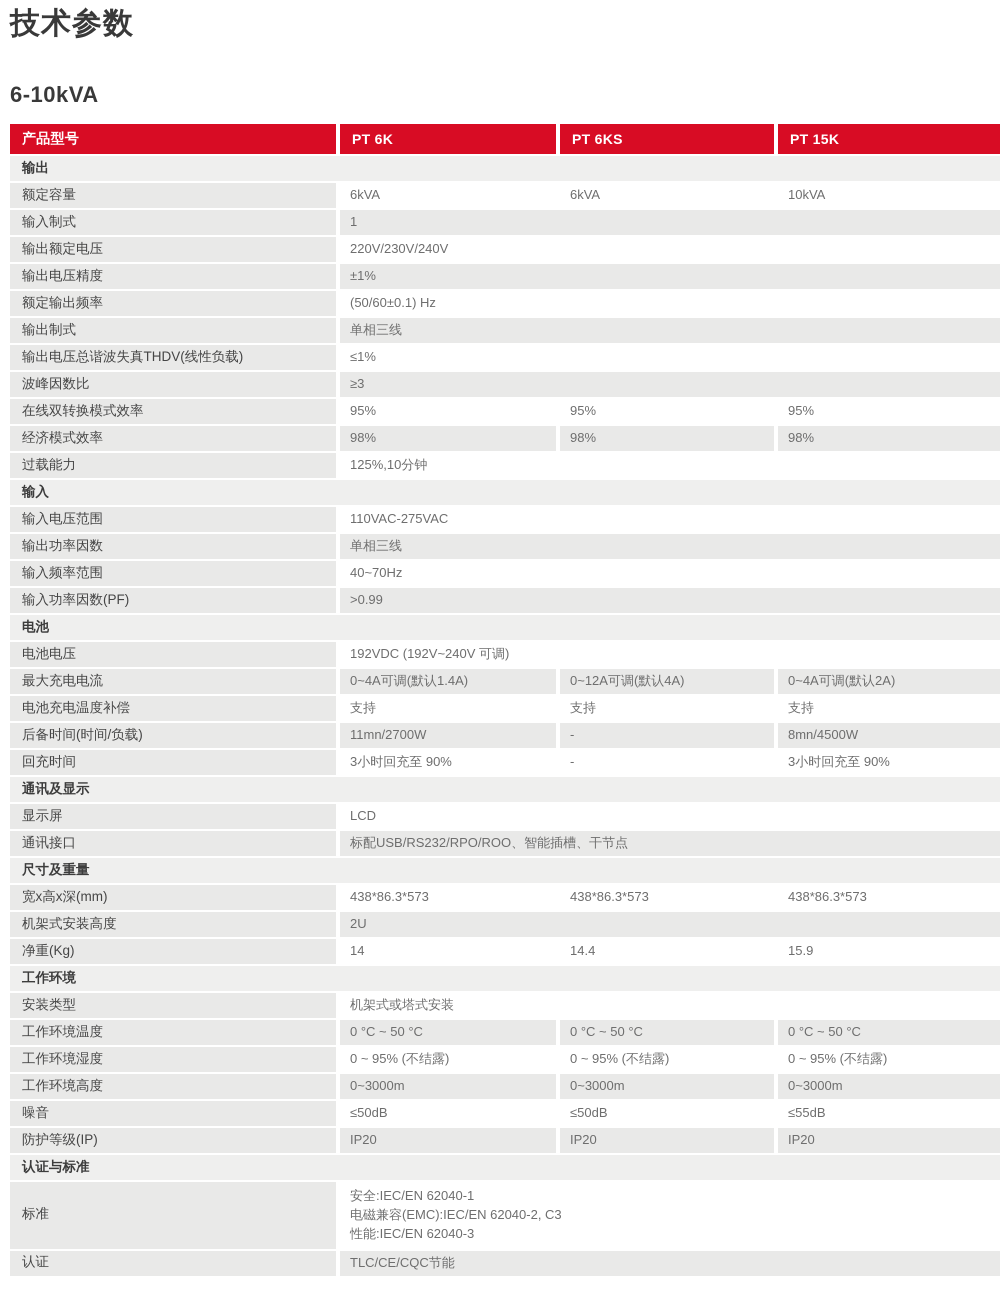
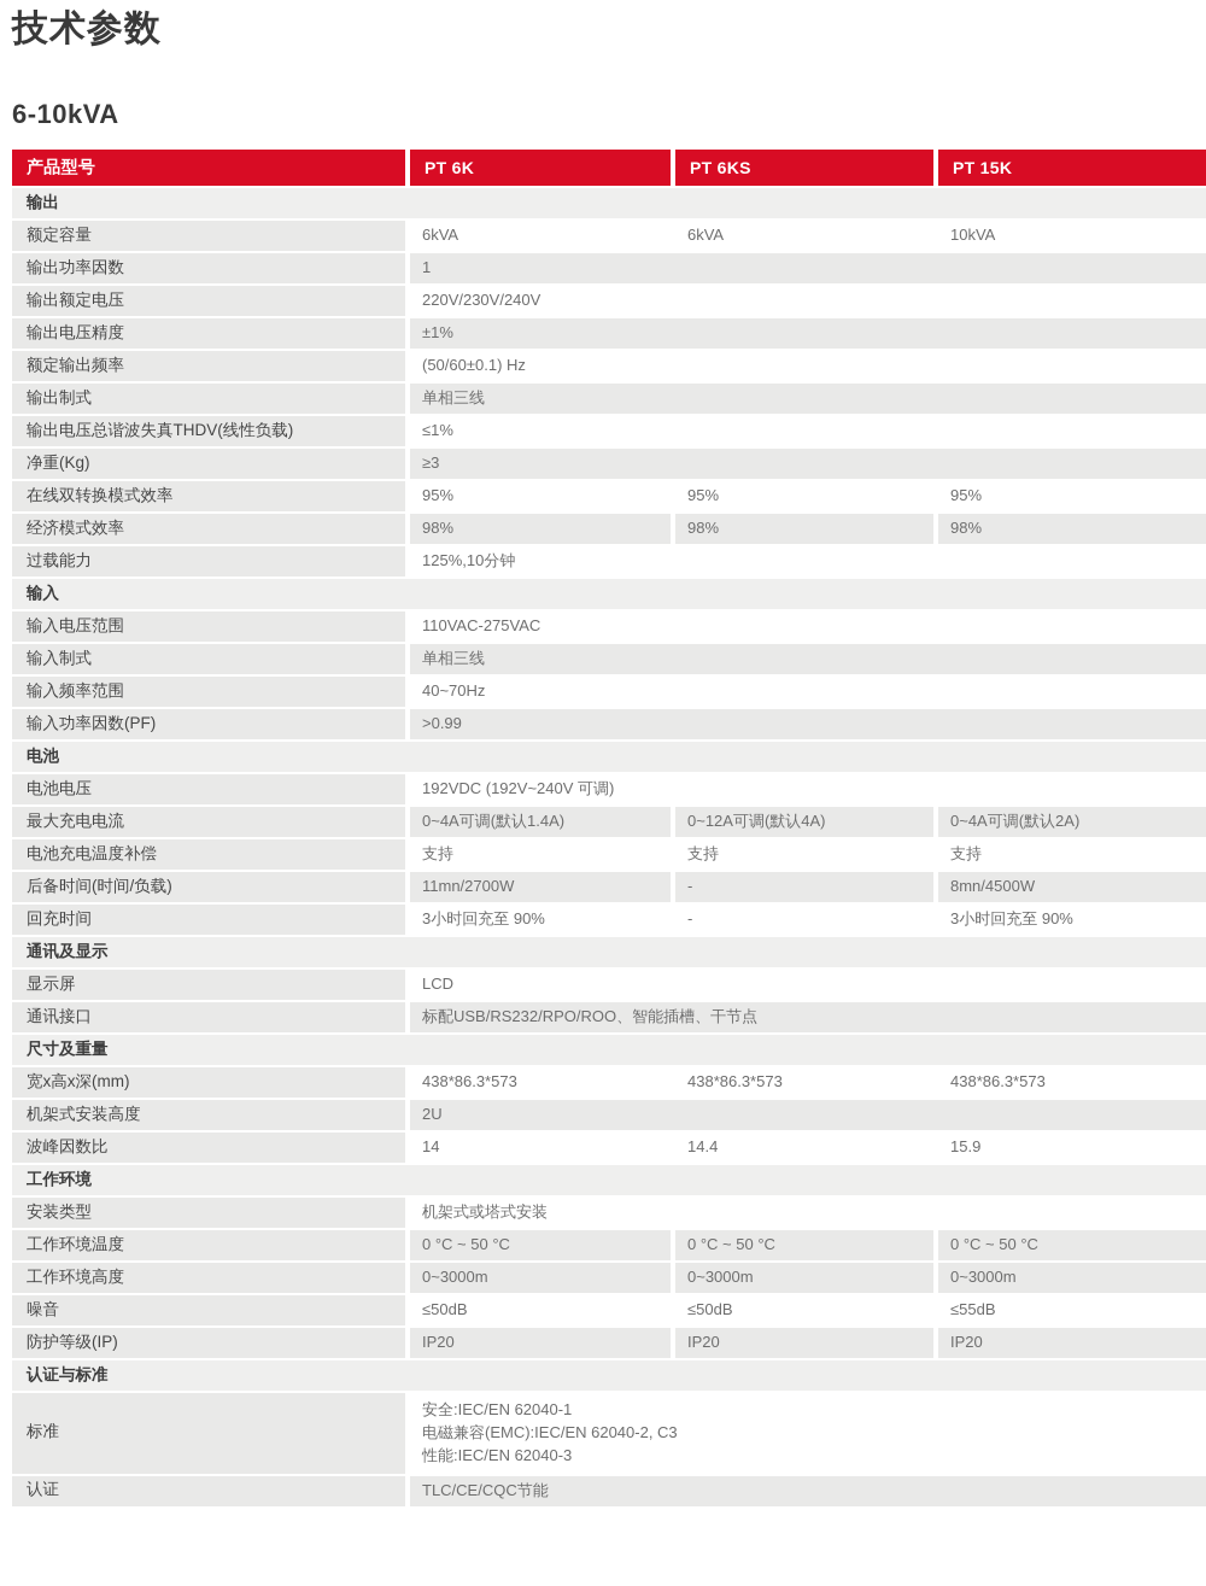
  技术参数
  6-10kVA
  产品型号	PT 6K	PT 6KS	PT 15K
  输出
  额定容量	6kVA	6kVA	10kVA
- 输入制式	1
+ 输出功率因数	1
  输出额定电压	220V/230V/240V
  输出电压精度	±1%
  额定输出频率	(50/60±0.1) Hz
  输出制式	单相三线
  输出电压总谐波失真THDV(线性负载)	≤1%
- 波峰因数比	≥3
+ 净重(Kg)	≥3
  在线双转换模式效率	95%	95%	95%
  经济模式效率	98%	98%	98%
  过载能力	125%,10分钟
  输入
  输入电压范围	110VAC-275VAC
- 输出功率因数	单相三线
+ 输入制式	单相三线
  输入频率范围	40~70Hz
  输入功率因数(PF)	>0.99
  电池
  电池电压	192VDC (192V~240V 可调)
  最大充电电流	0~4A可调(默认1.4A)	0~12A可调(默认4A)	0~4A可调(默认2A)
  电池充电温度补偿	支持	支持	支持
  后备时间(时间/负载)	11mn/2700W	-	8mn/4500W
  回充时间	3小时回充至 90%	-	3小时回充至 90%
  通讯及显示
  显示屏	LCD
  通讯接口	标配USB/RS232/RPO/ROO、智能插槽、干节点
  尺寸及重量
  宽x高x深(mm)	438*86.3*573	438*86.3*573	438*86.3*573
  机架式安装高度	2U
- 净重(Kg)	14	14.4	15.9
+ 波峰因数比	14	14.4	15.9
  工作环境
  安装类型	机架式或塔式安装
  工作环境温度	0 °C ~ 50 °C	0 °C ~ 50 °C	0 °C ~ 50 °C
- 工作环境湿度	0 ~ 95% (不结露)	0 ~ 95% (不结露)	0 ~ 95% (不结露)
  工作环境高度	0~3000m	0~3000m	0~3000m
  噪音	≤50dB	≤50dB	≤55dB
  防护等级(IP)	IP20	IP20	IP20
  认证与标准
  标准	安全:IEC/EN 62040-1 电磁兼容(EMC):IEC/EN 62040-2, C3 性能:IEC/EN 62040-3
  认证	TLC/CE/CQC节能
